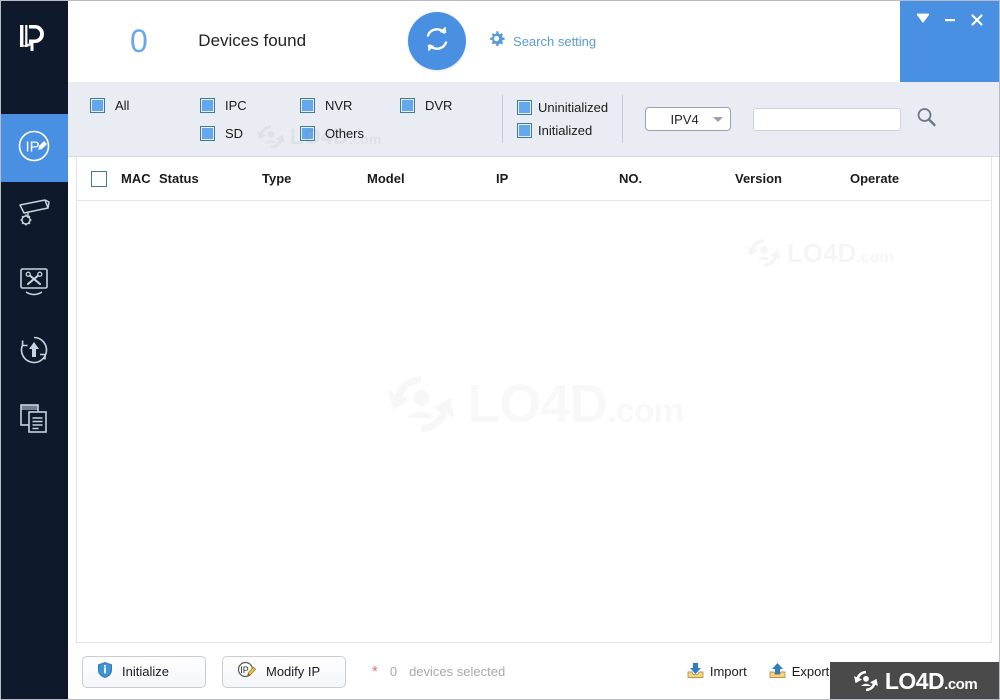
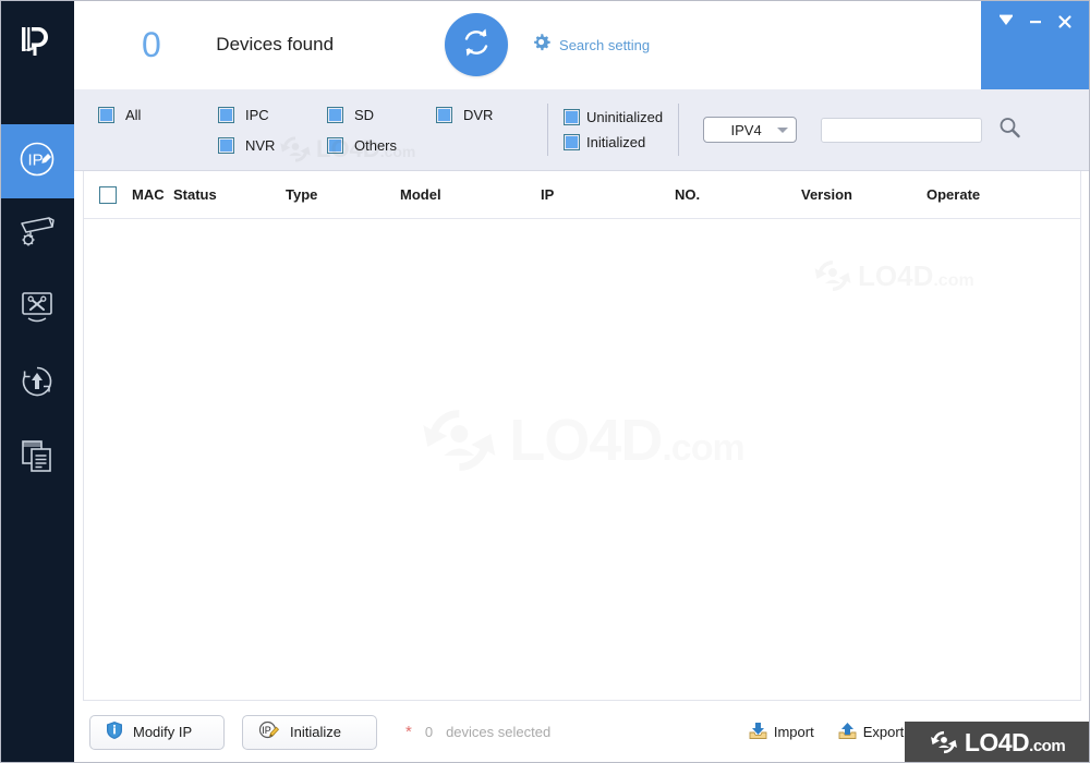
  IP
  0
  Devices found
  Search setting
  All
  IPC
- NVR
+ SD
  DVR
- SD
+ NVR
  Others
  Uninitialized
  Initialized
  IPV4
  MAC
  Status
  Type
  Model
  IP
  NO.
  Version
  Operate
  LO4D.com
- Initialize
+ Modify IP
  IP
- Modify IP
+ Initialize
  *
  0
  devices selected
  Import
  Export
  LO4D.com
